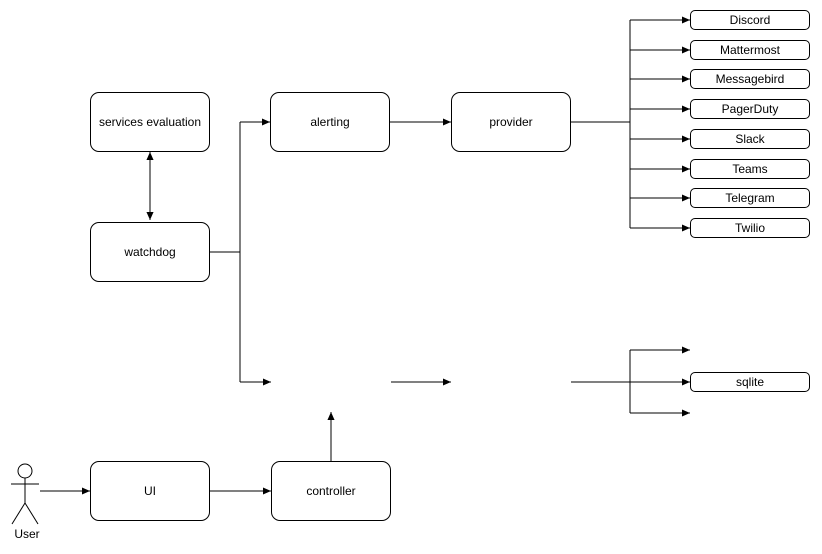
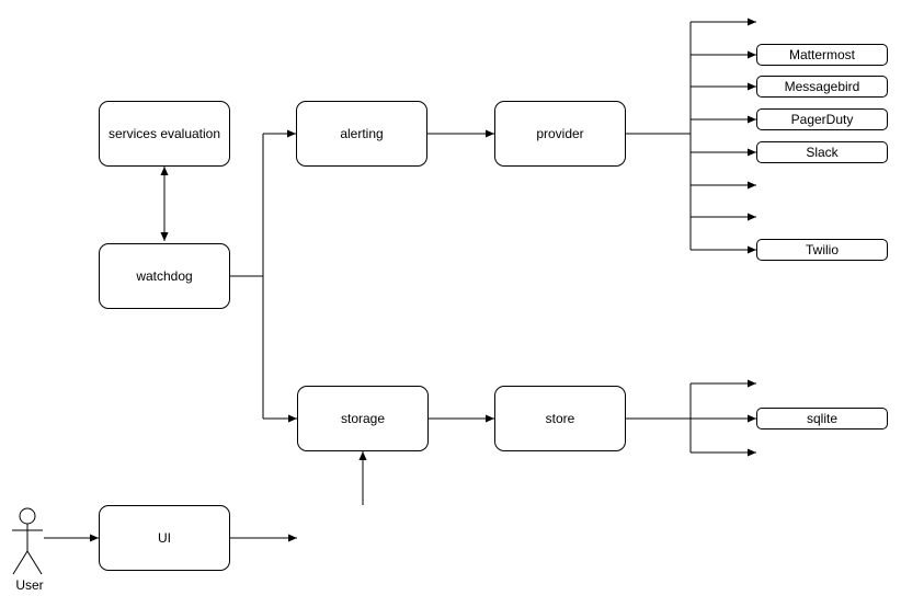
  services evaluation
  watchdog
  alerting
  provider
+ storage
+ store
  UI
- controller
- Discord
  Mattermost
  Messagebird
  PagerDuty
  Slack
- Teams
- Telegram
  Twilio
  sqlite
  User
